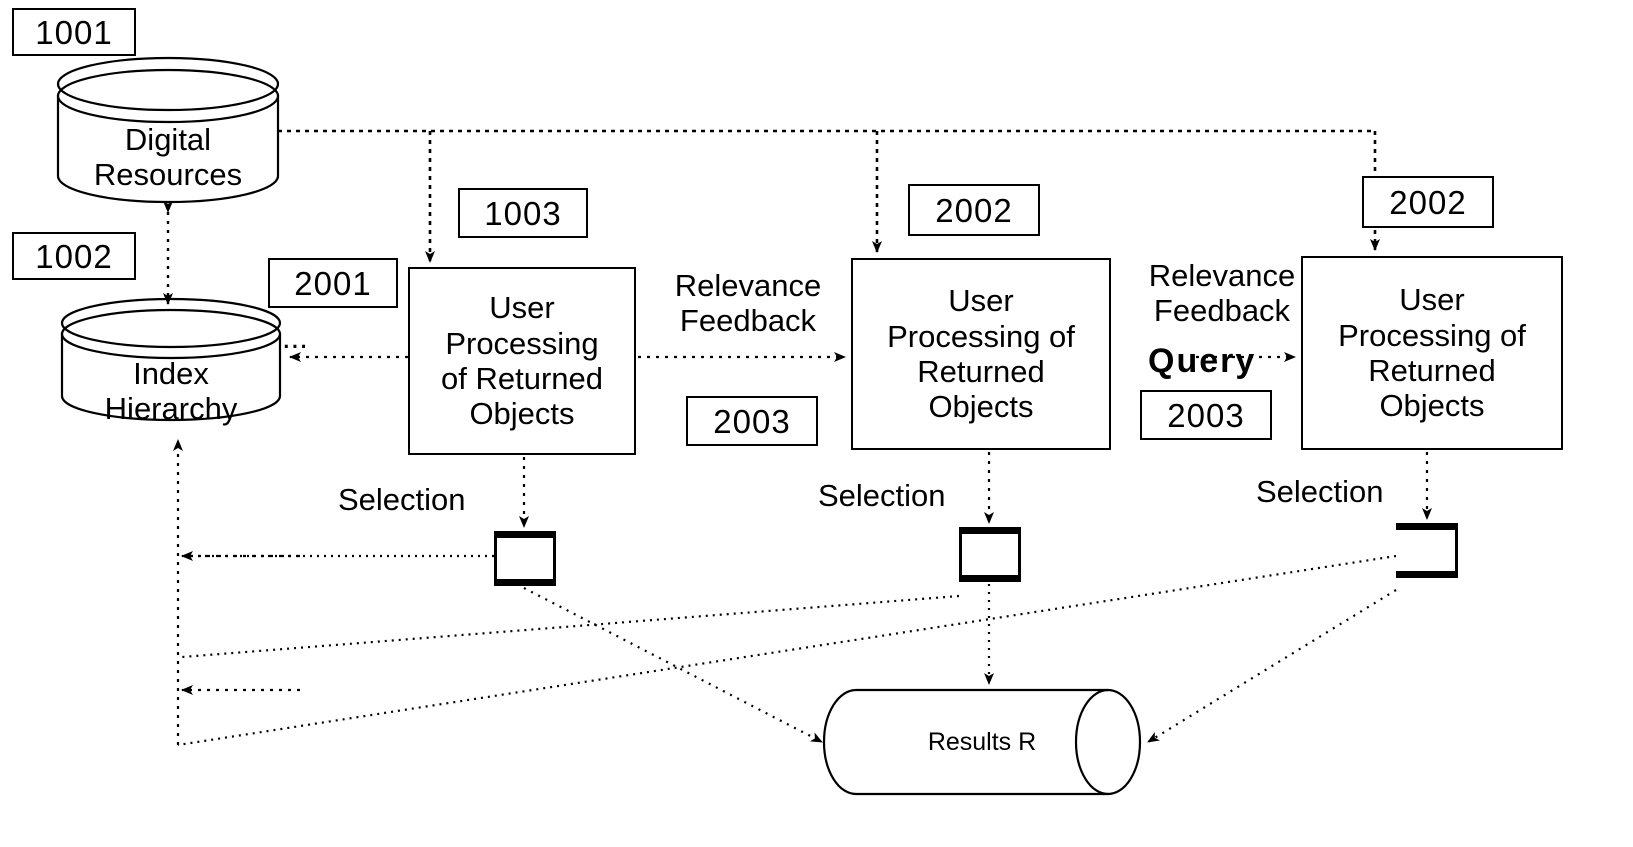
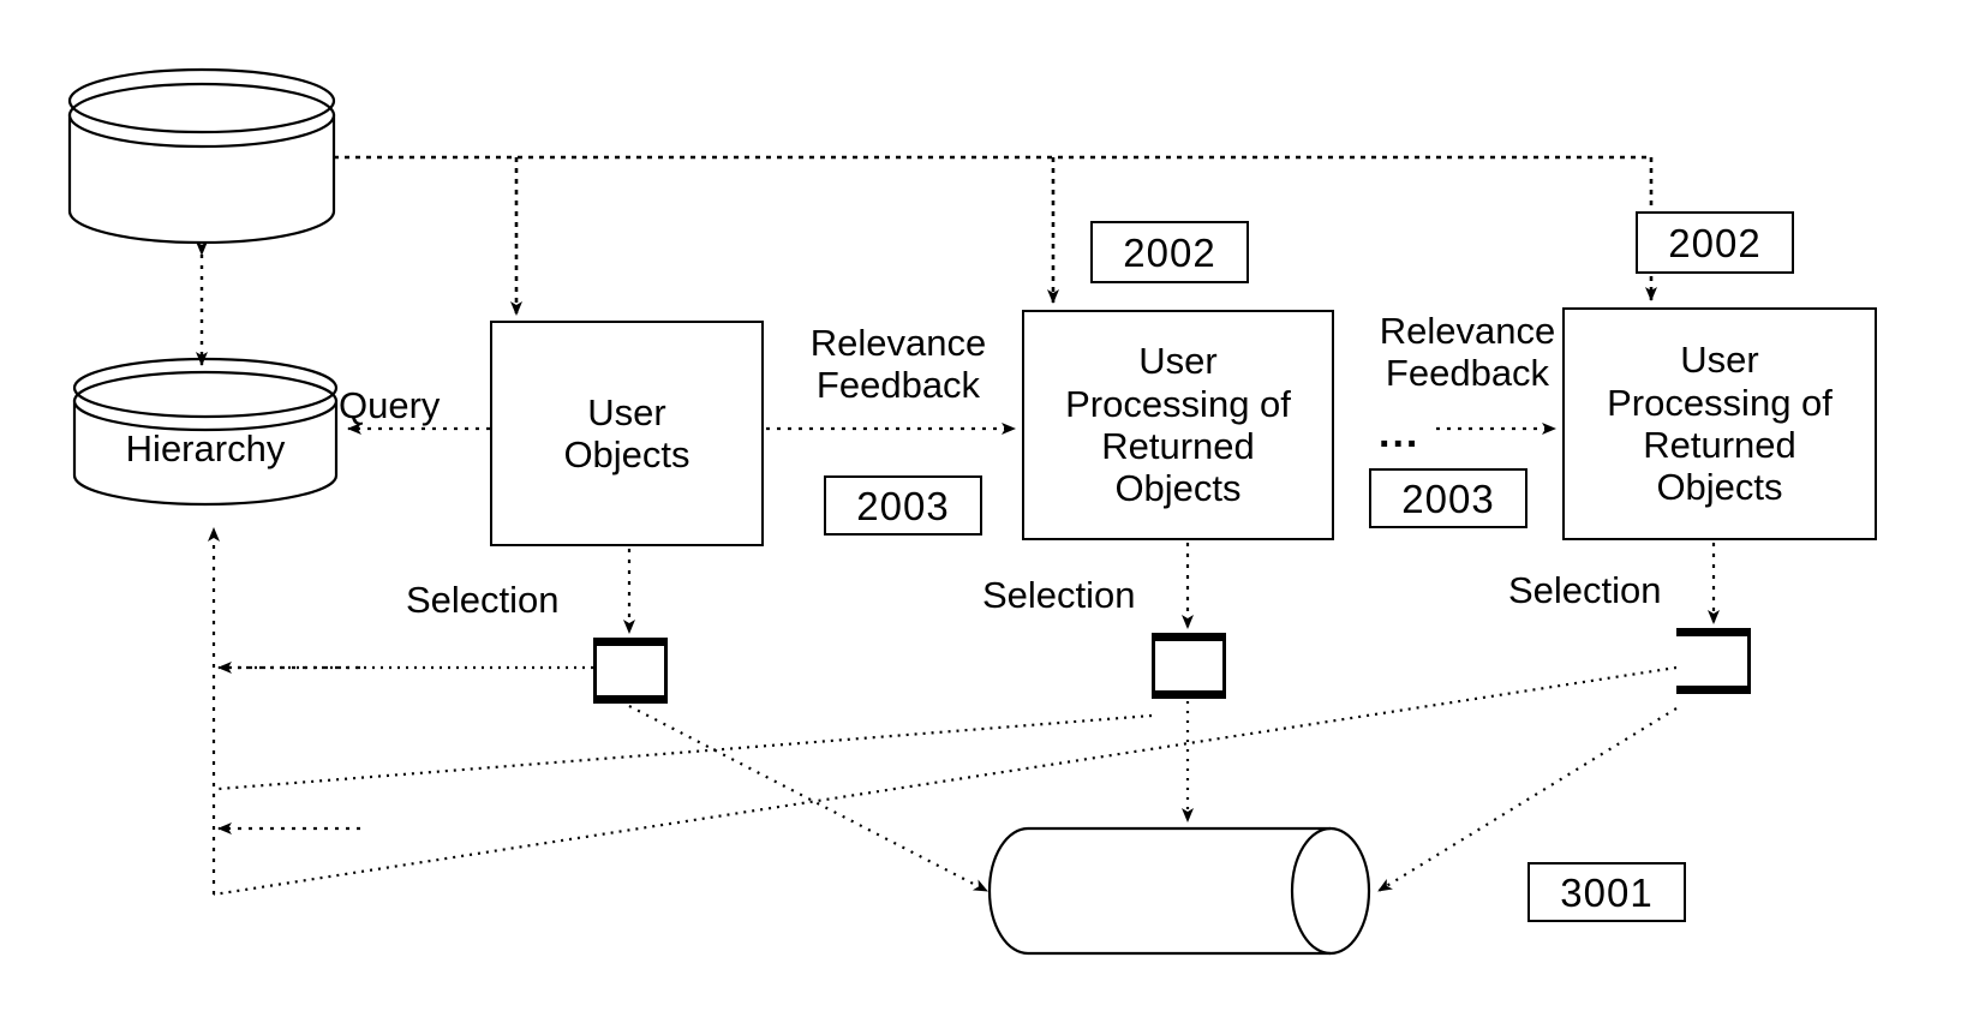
- Digital
- Resources
- Index
  Hierarchy
- Results R
  User
- Processing
- of Returned
  Objects
  User
  Processing of
  Returned
  Objects
  User
  Processing of
  Returned
  Objects
- ...
+ Query
  Relevance
  Feedback
  Relevance
  Feedback
- Query
+ ...
  Selection
  Selection
  Selection
- 1001
- 1002
- 1003
- 2001
  2002
  2002
  2003
  2003
+ 3001
